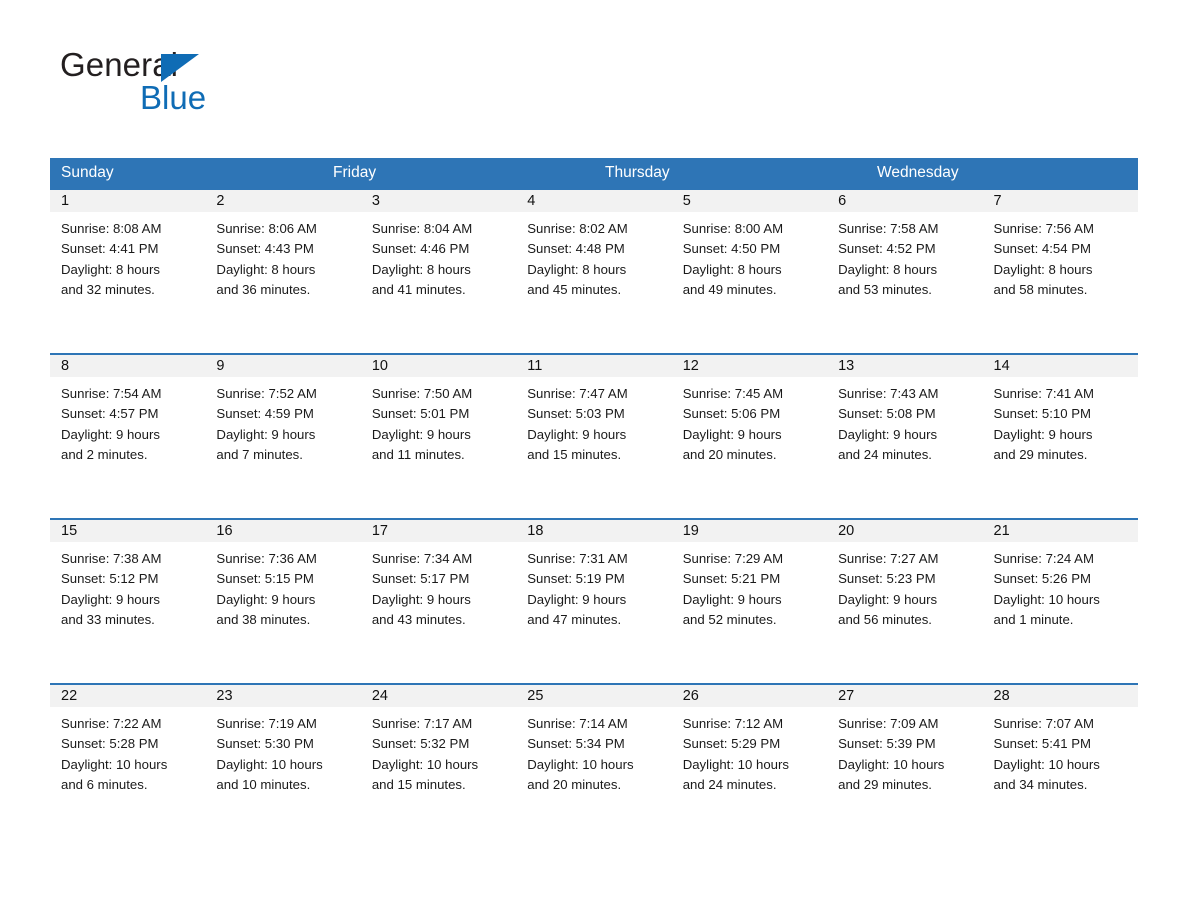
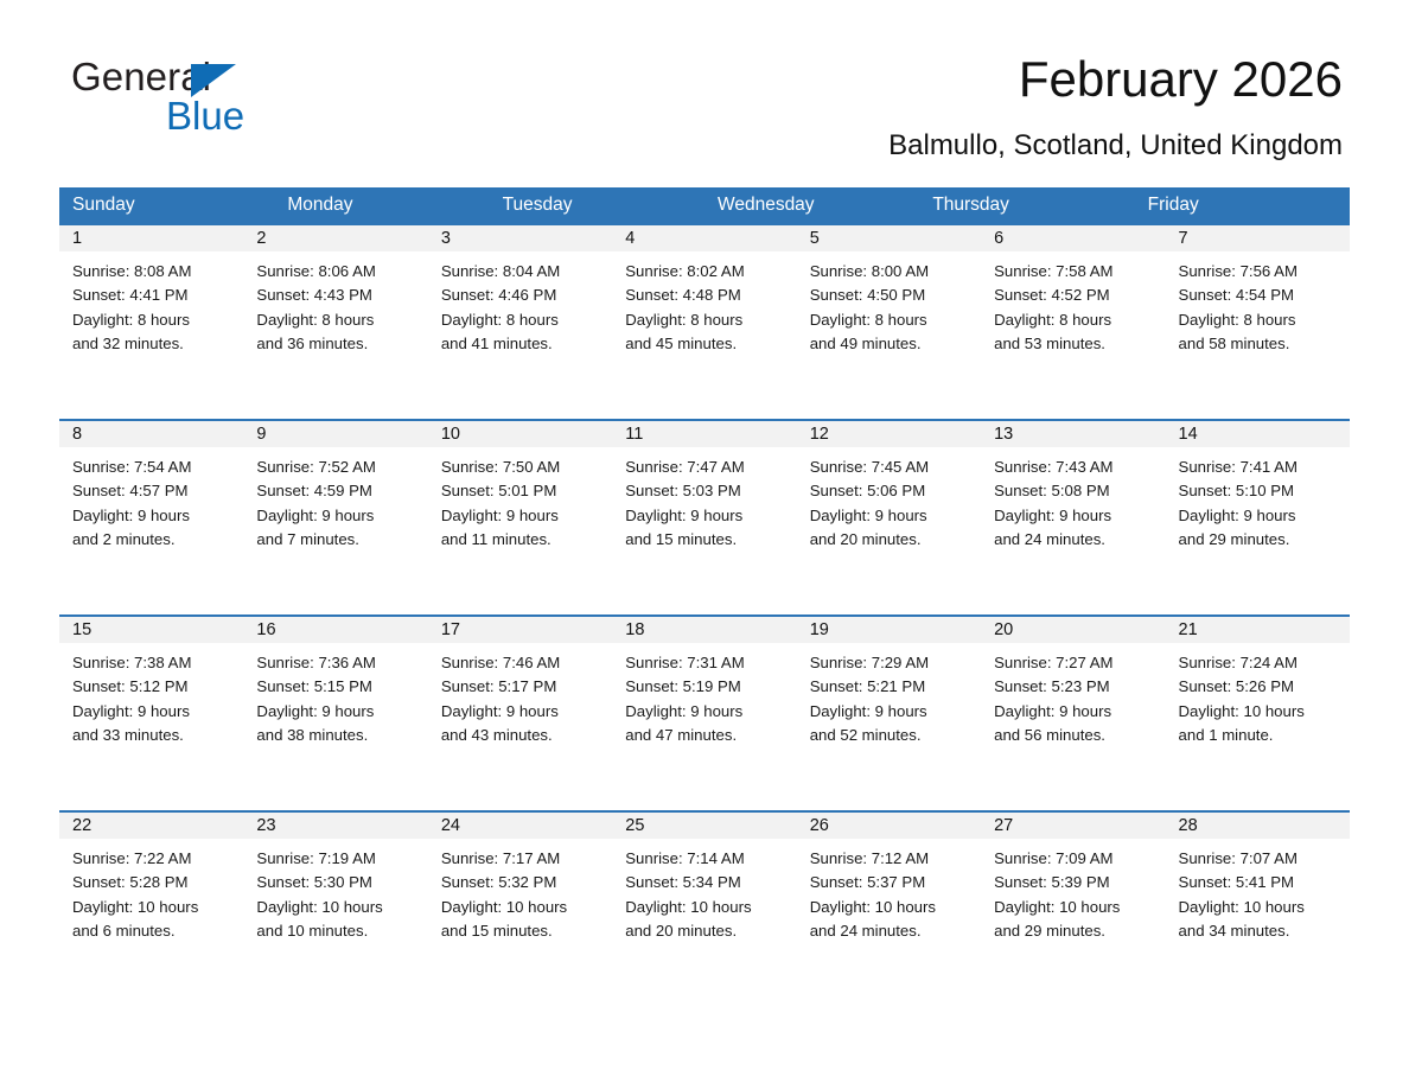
  General
  Blue
+ February 2026
+ Balmullo, Scotland, United Kingdom
  Sunday
+ Monday
+ Tuesday
- Friday
+ Wednesday
  Thursday
- Wednesday
+ Friday
  1
  Sunrise: 8:08 AM
  Sunset: 4:41 PM
  Daylight: 8 hours
  and 32 minutes.
  2
  Sunrise: 8:06 AM
  Sunset: 4:43 PM
  Daylight: 8 hours
  and 36 minutes.
  3
  Sunrise: 8:04 AM
  Sunset: 4:46 PM
  Daylight: 8 hours
  and 41 minutes.
  4
  Sunrise: 8:02 AM
  Sunset: 4:48 PM
  Daylight: 8 hours
  and 45 minutes.
  5
  Sunrise: 8:00 AM
  Sunset: 4:50 PM
  Daylight: 8 hours
  and 49 minutes.
  6
  Sunrise: 7:58 AM
  Sunset: 4:52 PM
  Daylight: 8 hours
  and 53 minutes.
  7
  Sunrise: 7:56 AM
  Sunset: 4:54 PM
  Daylight: 8 hours
  and 58 minutes.
  8
  Sunrise: 7:54 AM
  Sunset: 4:57 PM
  Daylight: 9 hours
  and 2 minutes.
  9
  Sunrise: 7:52 AM
  Sunset: 4:59 PM
  Daylight: 9 hours
  and 7 minutes.
  10
  Sunrise: 7:50 AM
  Sunset: 5:01 PM
  Daylight: 9 hours
  and 11 minutes.
  11
  Sunrise: 7:47 AM
  Sunset: 5:03 PM
  Daylight: 9 hours
  and 15 minutes.
  12
  Sunrise: 7:45 AM
  Sunset: 5:06 PM
  Daylight: 9 hours
  and 20 minutes.
  13
  Sunrise: 7:43 AM
  Sunset: 5:08 PM
  Daylight: 9 hours
  and 24 minutes.
  14
  Sunrise: 7:41 AM
  Sunset: 5:10 PM
  Daylight: 9 hours
  and 29 minutes.
  15
  Sunrise: 7:38 AM
  Sunset: 5:12 PM
  Daylight: 9 hours
  and 33 minutes.
  16
  Sunrise: 7:36 AM
  Sunset: 5:15 PM
  Daylight: 9 hours
  and 38 minutes.
  17
- Sunrise: 7:34 AM
+ Sunrise: 7:46 AM
  Sunset: 5:17 PM
  Daylight: 9 hours
  and 43 minutes.
  18
  Sunrise: 7:31 AM
  Sunset: 5:19 PM
  Daylight: 9 hours
  and 47 minutes.
  19
  Sunrise: 7:29 AM
  Sunset: 5:21 PM
  Daylight: 9 hours
  and 52 minutes.
  20
  Sunrise: 7:27 AM
  Sunset: 5:23 PM
  Daylight: 9 hours
  and 56 minutes.
  21
  Sunrise: 7:24 AM
  Sunset: 5:26 PM
  Daylight: 10 hours
  and 1 minute.
  22
  Sunrise: 7:22 AM
  Sunset: 5:28 PM
  Daylight: 10 hours
  and 6 minutes.
  23
  Sunrise: 7:19 AM
  Sunset: 5:30 PM
  Daylight: 10 hours
  and 10 minutes.
  24
  Sunrise: 7:17 AM
  Sunset: 5:32 PM
  Daylight: 10 hours
  and 15 minutes.
  25
  Sunrise: 7:14 AM
  Sunset: 5:34 PM
  Daylight: 10 hours
  and 20 minutes.
  26
  Sunrise: 7:12 AM
- Sunset: 5:29 PM
+ Sunset: 5:37 PM
  Daylight: 10 hours
  and 24 minutes.
  27
  Sunrise: 7:09 AM
  Sunset: 5:39 PM
  Daylight: 10 hours
  and 29 minutes.
  28
  Sunrise: 7:07 AM
  Sunset: 5:41 PM
  Daylight: 10 hours
  and 34 minutes.
